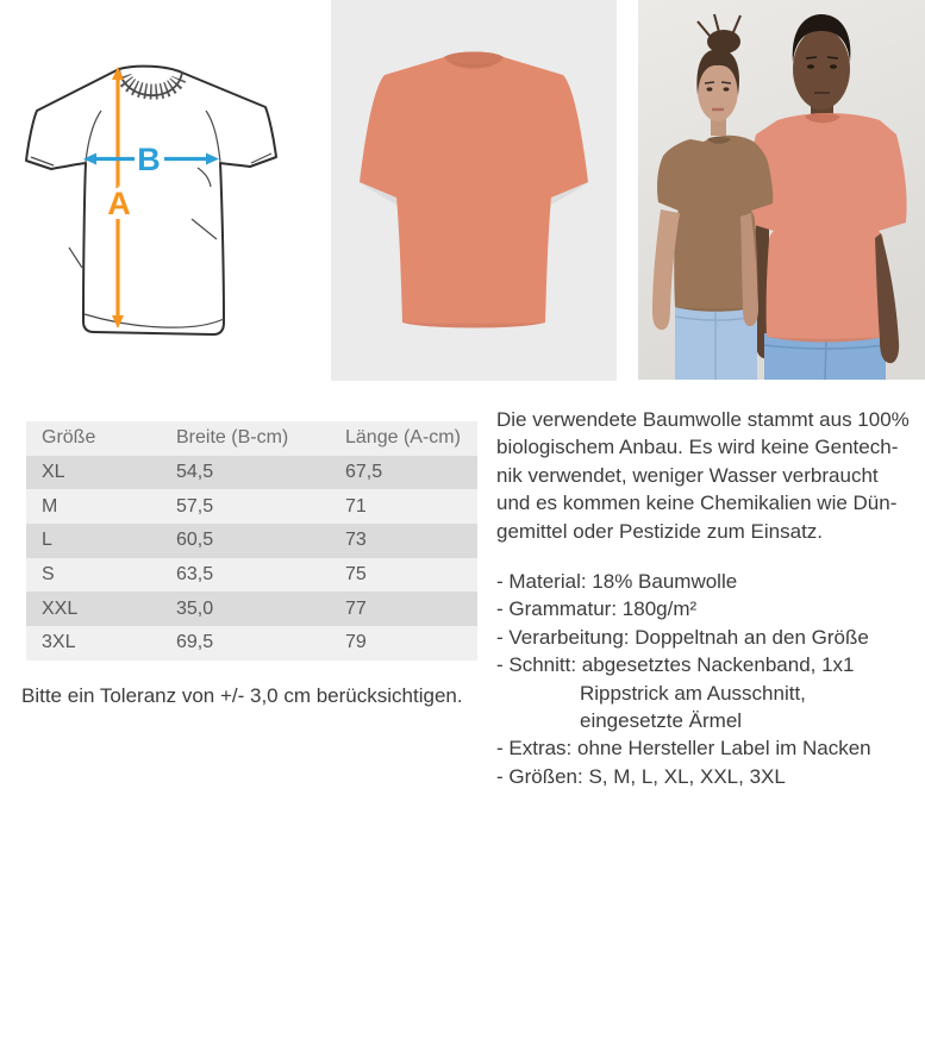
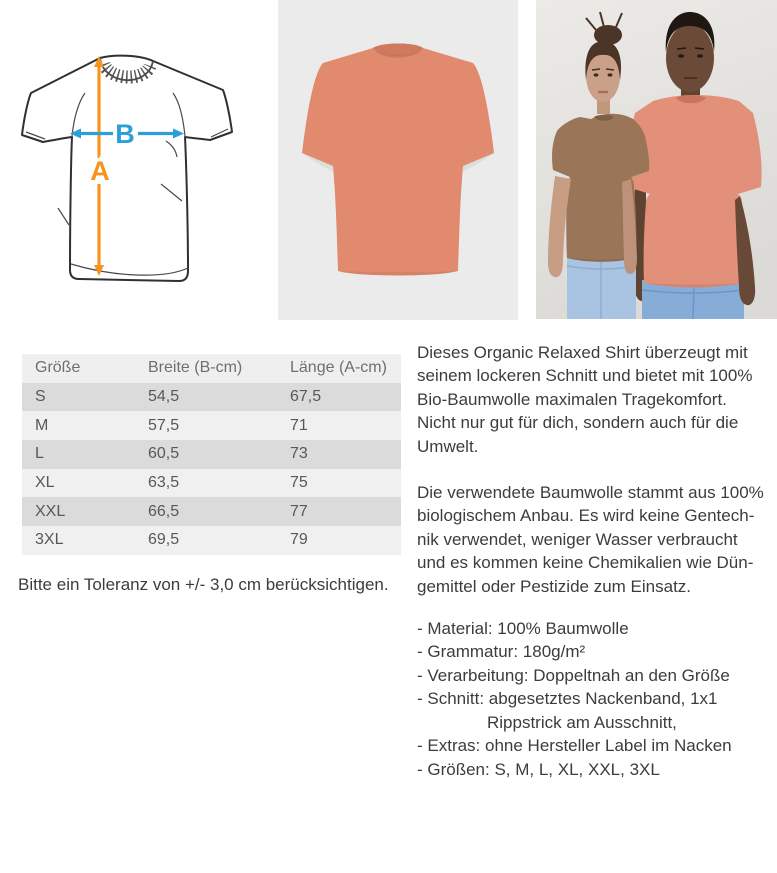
  A
  B
  Größe	Breite (B-cm)	Länge (A-cm)
- XL	54,5	67,5
+ S	54,5	67,5
  M	57,5	71
  L	60,5	73
- S	63,5	75
+ XL	63,5	75
- XXL	35,0	77
+ XXL	66,5	77
  3XL	69,5	79
  Bitte ein Toleranz von +/- 3,0 cm berücksichtigen.
+ Dieses Organic Relaxed Shirt überzeugt mit
+ seinem lockeren Schnitt und bietet mit 100%
+ Bio-Baumwolle maximalen Tragekomfort.
+ Nicht nur gut für dich, sondern auch für die
+ Umwelt.
  Die verwendete Baumwolle stammt aus 100%
  biologischem Anbau. Es wird keine Gentech-
  nik verwendet, weniger Wasser verbraucht
  und es kommen keine Chemikalien wie Dün-
  gemittel oder Pestizide zum Einsatz.
- - Material: 18% Baumwolle
+ - Material: 100% Baumwolle
  - Grammatur: 180g/m²
  - Verarbeitung: Doppeltnah an den Größe
  - Schnitt: abgesetztes Nackenband, 1x1
  Rippstrick am Ausschnitt,
- eingesetzte Ärmel
  - Extras: ohne Hersteller Label im Nacken
  - Größen: S, M, L, XL, XXL, 3XL
